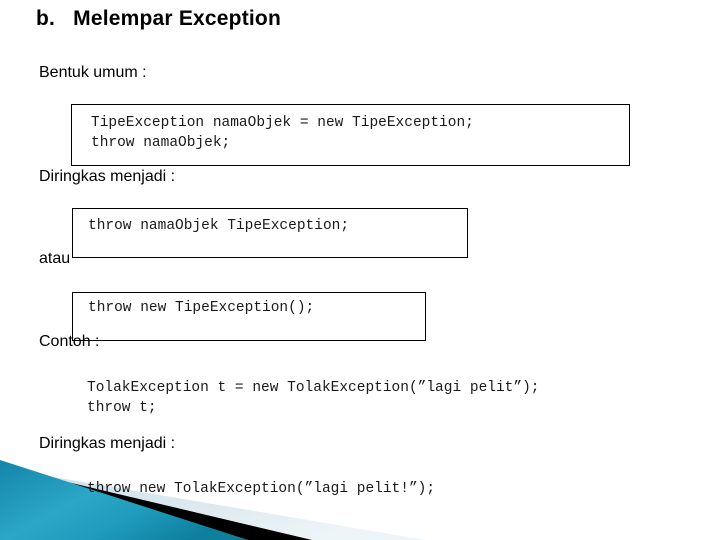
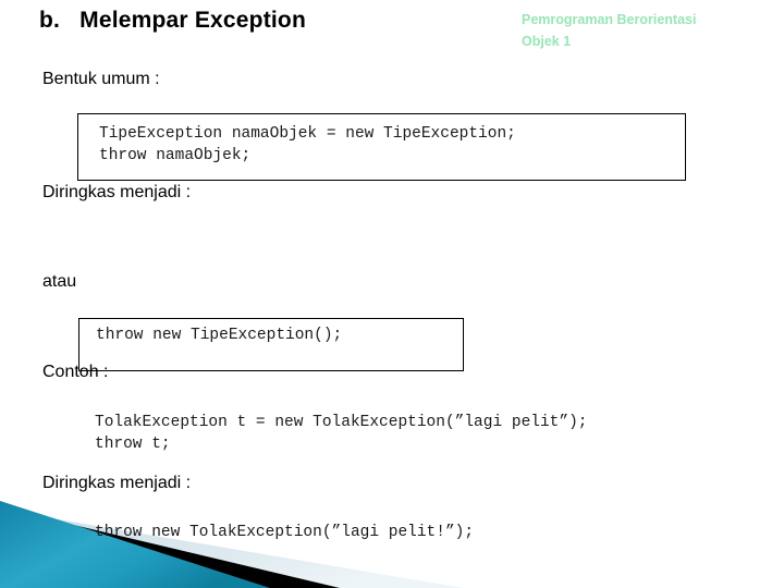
  b. Melempar Exception
+ Pemrograman Berorientasi
+ Objek 1
  Bentuk umum :
  Diringkas menjadi :
  atau
  Contoh :
  Diringkas menjadi :
  TipeException namaObjek = new TipeException;
  throw namaObjek;
- throw namaObjek TipeException;
  throw new TipeException();
  TolakException t = new TolakException(”lagi pelit”);
  throw t;
  throw new TolakException(”lagi pelit!”);
